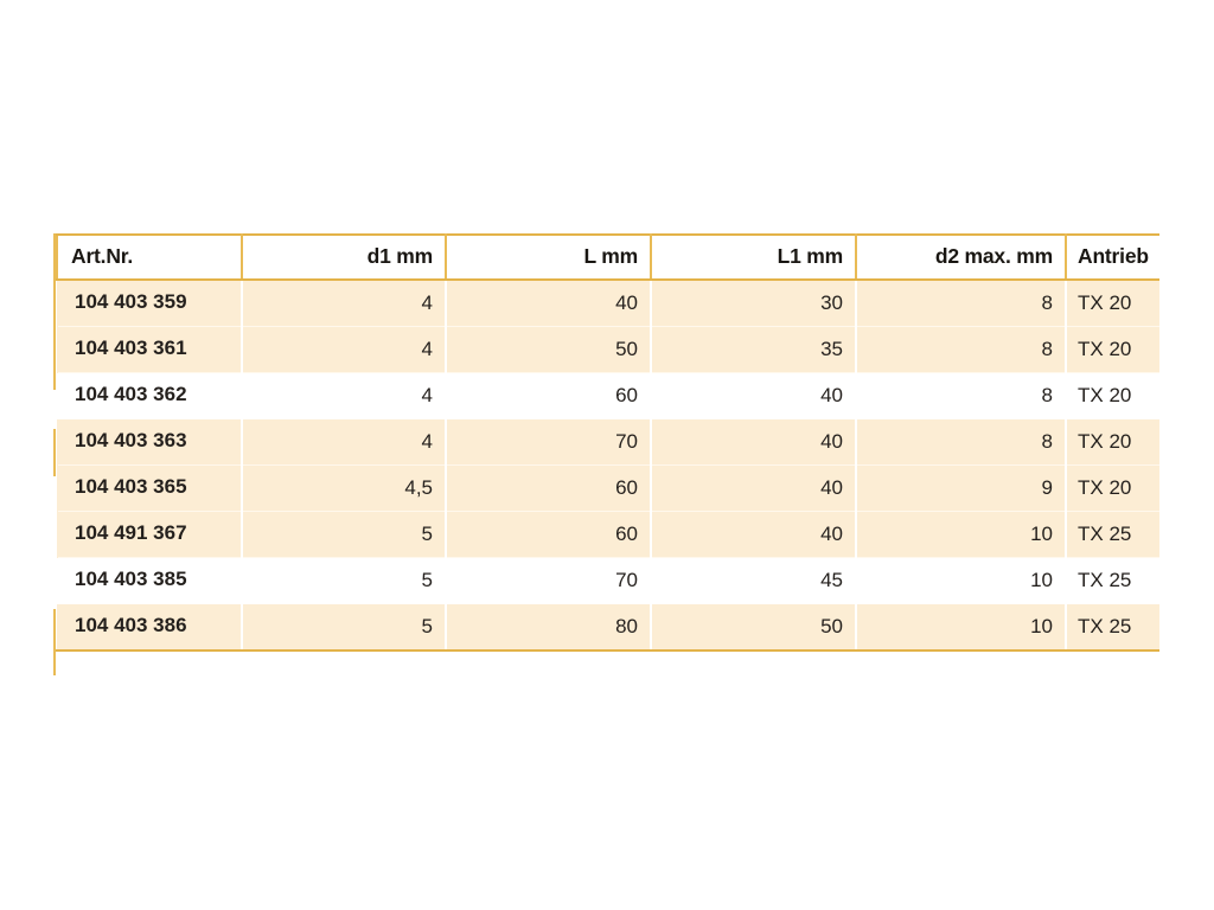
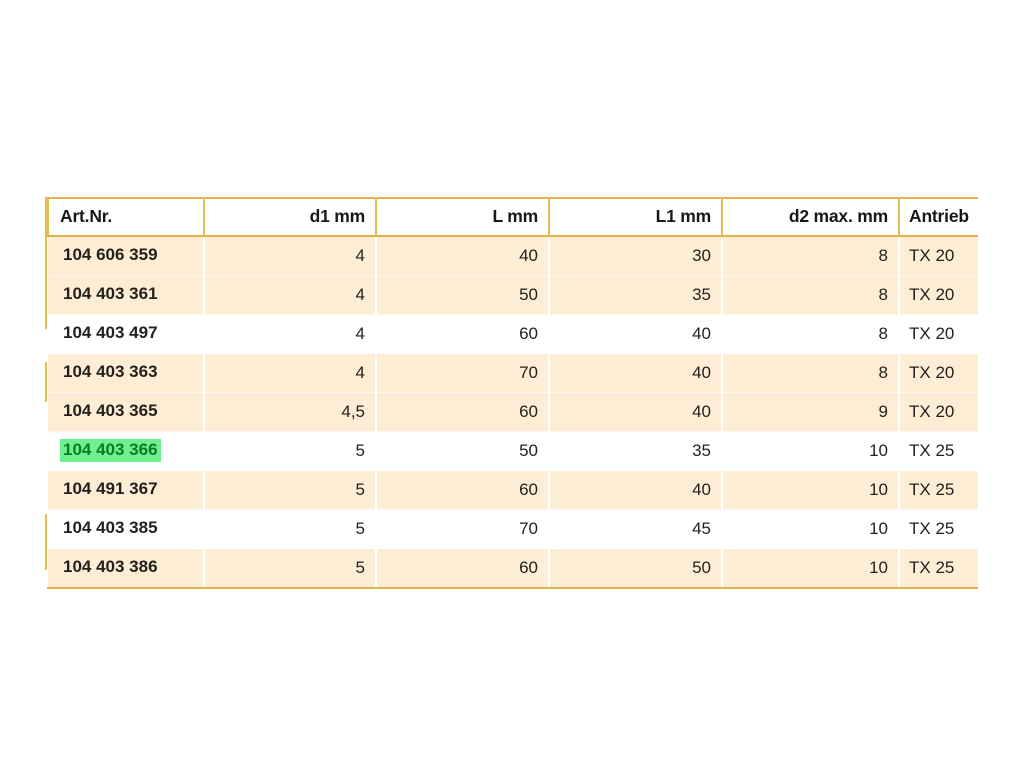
  Art.Nr.	d1 mm	L mm	L1 mm	d2 max. mm	Antrieb
- 104 403 359	4	40	30	8	TX 20
+ 104 606 359	4	40	30	8	TX 20
  104 403 361	4	50	35	8	TX 20
- 104 403 362	4	60	40	8	TX 20
+ 104 403 497	4	60	40	8	TX 20
  104 403 363	4	70	40	8	TX 20
  104 403 365	4,5	60	40	9	TX 20
+ 104 403 366	5	50	35	10	TX 25
  104 491 367	5	60	40	10	TX 25
  104 403 385	5	70	45	10	TX 25
- 104 403 386	5	80	50	10	TX 25
+ 104 403 386	5	60	50	10	TX 25
